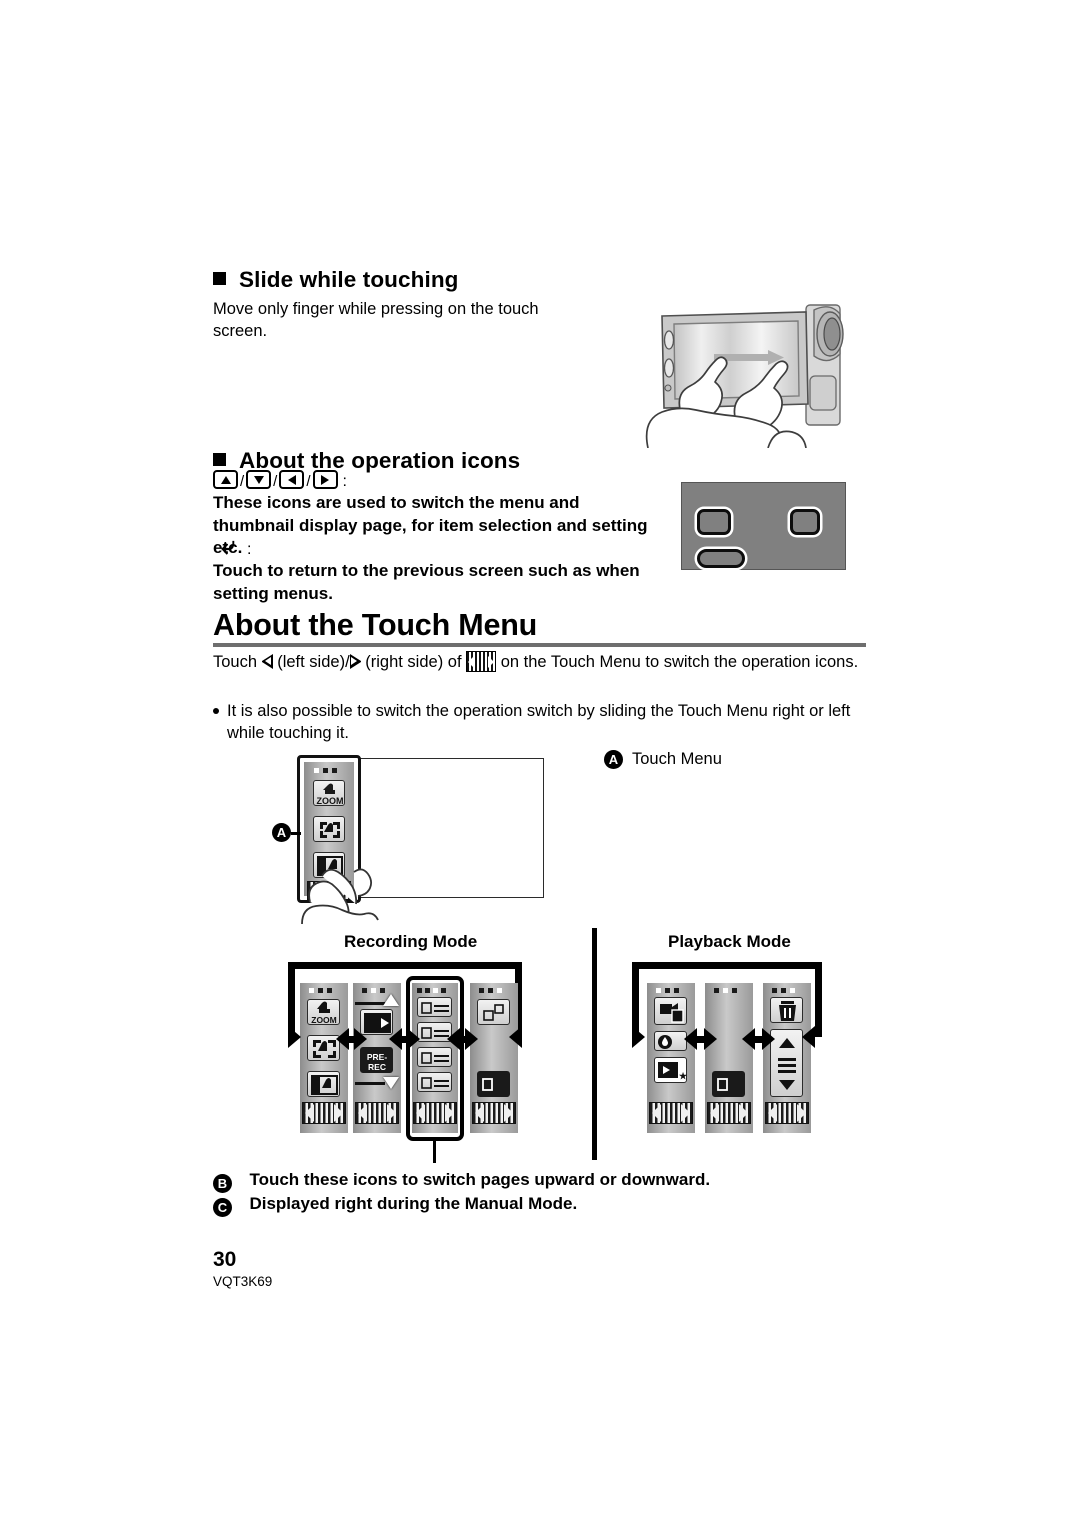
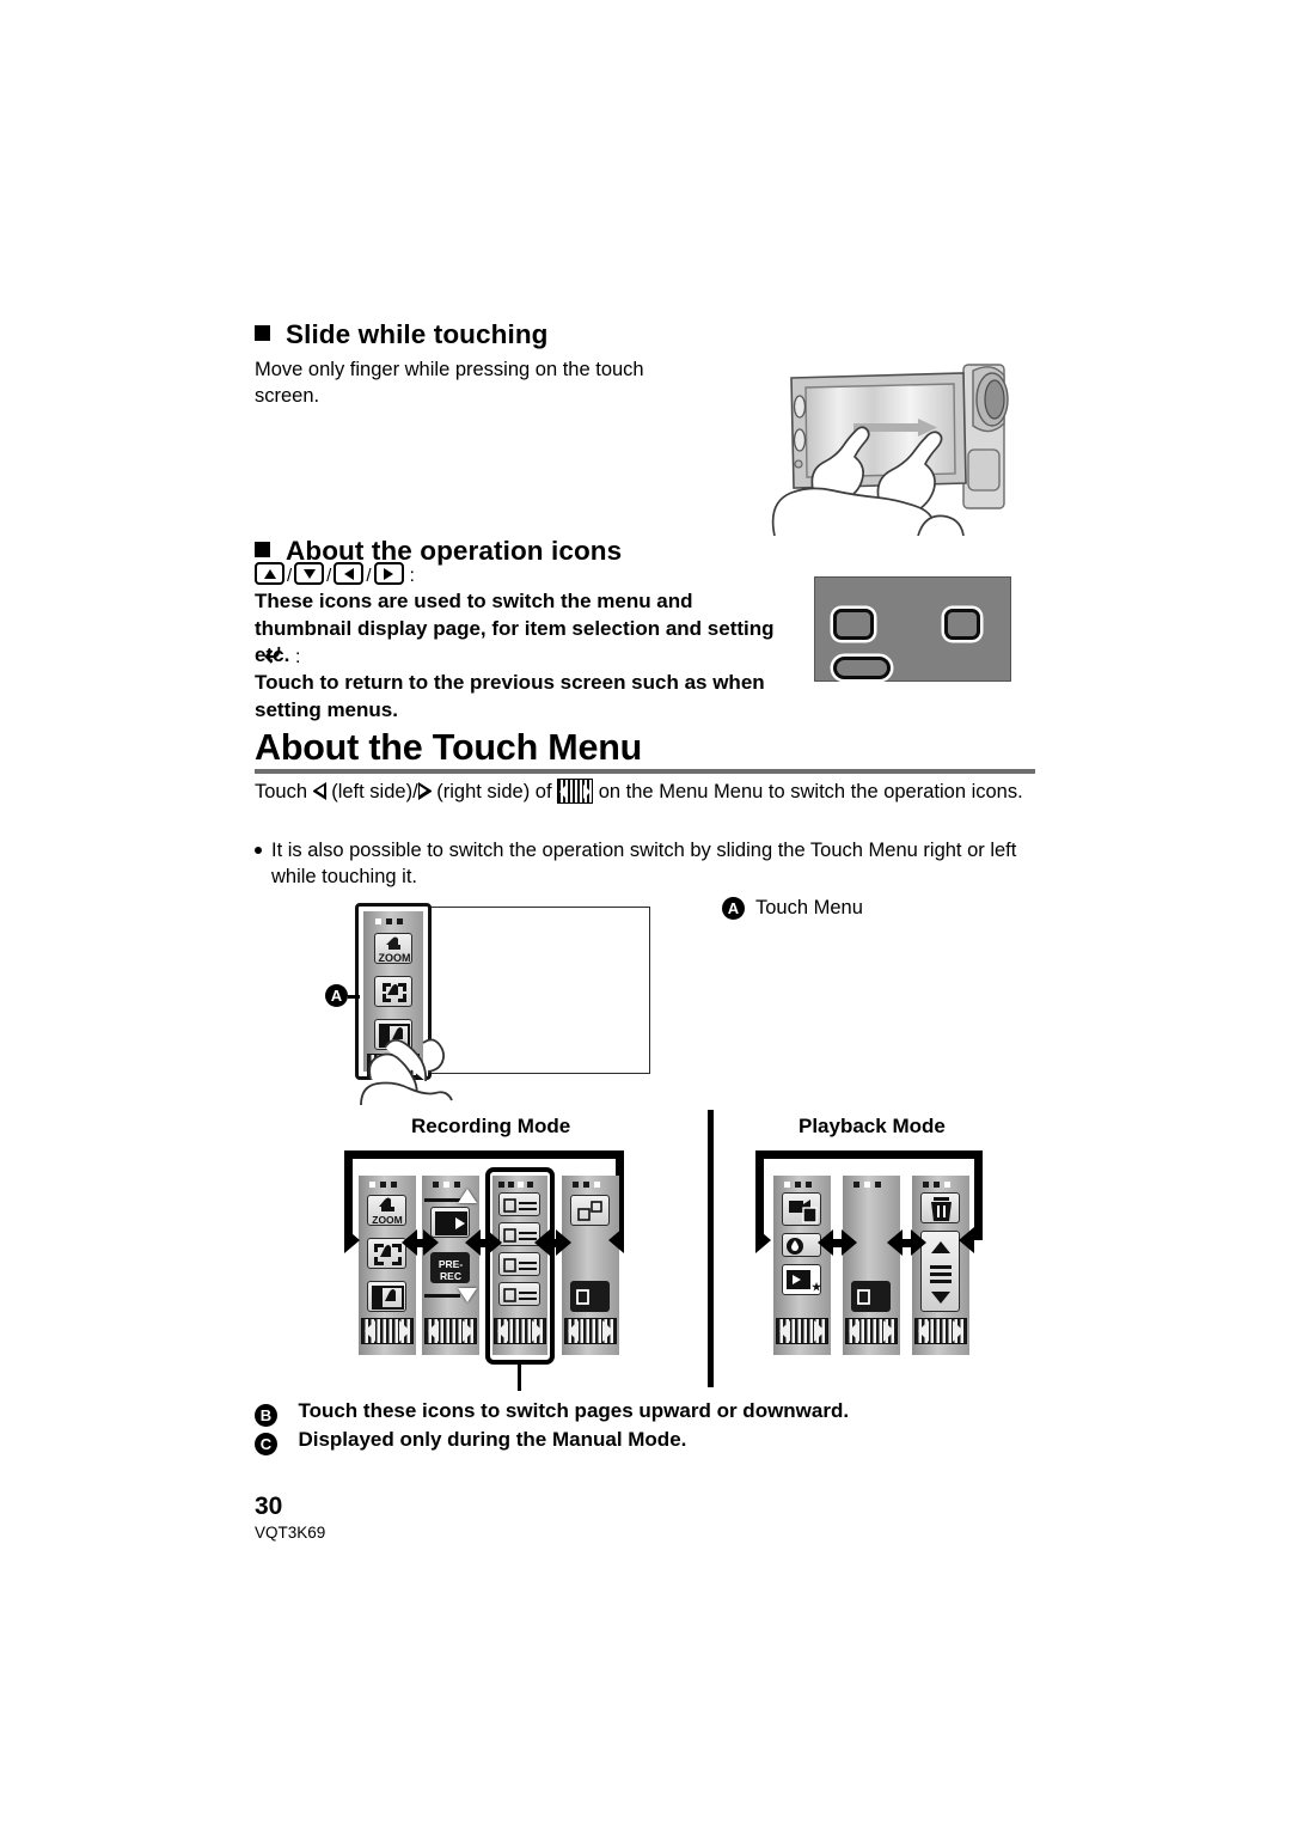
  Slide while touching
  Move only finger while pressing on the touch screen.
  About the operation icons
  / / / :
  These icons are used to switch the menu and thumbnail display page, for item selection and setting etc.
  Touch to return to the previous screen such as when setting menus.
  About the Touch Menu
- Touch (left side)/ (right side) of on the Touch Menu to switch the operation icons.
+ Touch (left side)/ (right side) of on the Menu Menu to switch the operation icons.
  It is also possible to switch the operation switch by sliding the Touch Menu right or left while touching it.
  A
  Touch Menu
  ZOOM
  A
  Recording Mode
  Playback Mode
  ZOOM
  PRE-
  REC
  ★
  B Touch these icons to switch pages upward or downward.
- C Displayed right during the Manual Mode.
+ C Displayed only during the Manual Mode.
  30
  VQT3K69
